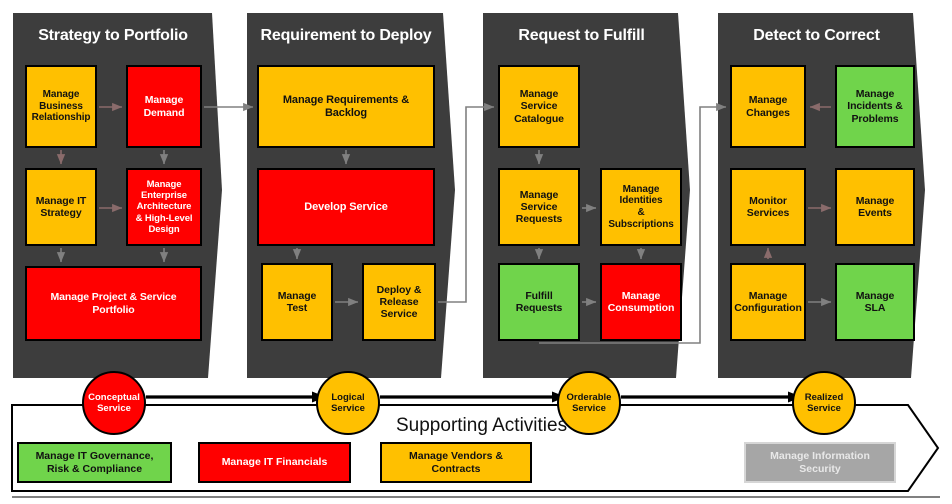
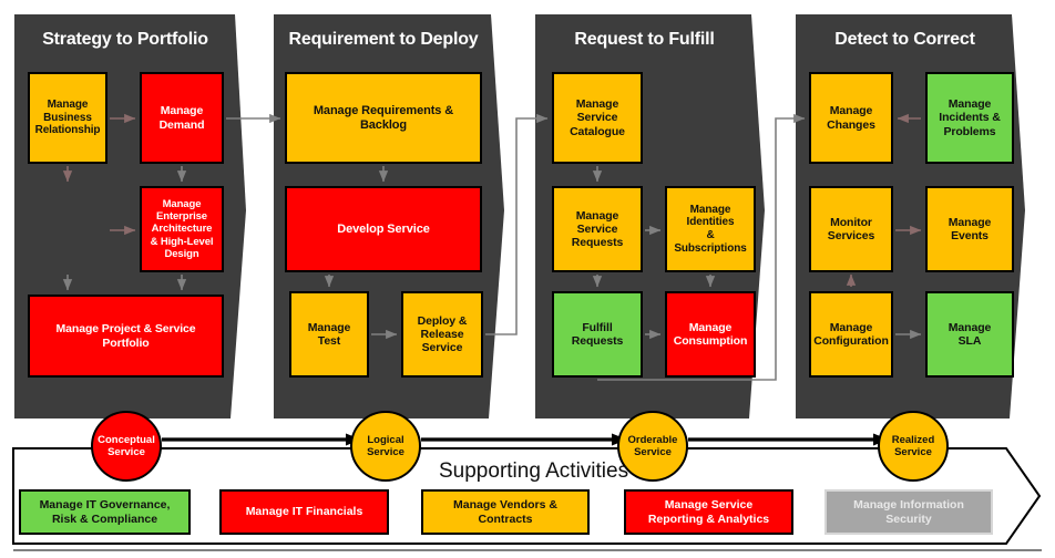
  Strategy to Portfolio
  Requirement to Deploy
  Request to Fulfill
  Detect to Correct
  Manage
  Business
  Relationship
  Manage
  Demand
- Manage IT
- Strategy
  Manage
  Enterprise
  Architecture
  & High-Level
  Design
  Manage Project & Service
  Portfolio
  Manage Requirements &
  Backlog
  Develop Service
  Manage
  Test
  Deploy &
  Release
  Service
  Manage
  Service
  Catalogue
  Manage
  Service
  Requests
  Manage
  Identities
  &
  Subscriptions
  Fulfill
  Requests
  Manage
  Consumption
  Manage
  Changes
  Manage
  Incidents &
  Problems
  Monitor
  Services
  Manage
  Events
  Manage
  Configuration
  Manage
  SLA
  Conceptual
  Service
  Logical
  Service
  Orderable
  Service
  Realized
  Service
  Supporting Activities
  Manage IT Governance,
  Risk & Compliance
  Manage IT Financials
  Manage Vendors &
  Contracts
+ Manage Service
+ Reporting & Analytics
  Manage Information
  Security
